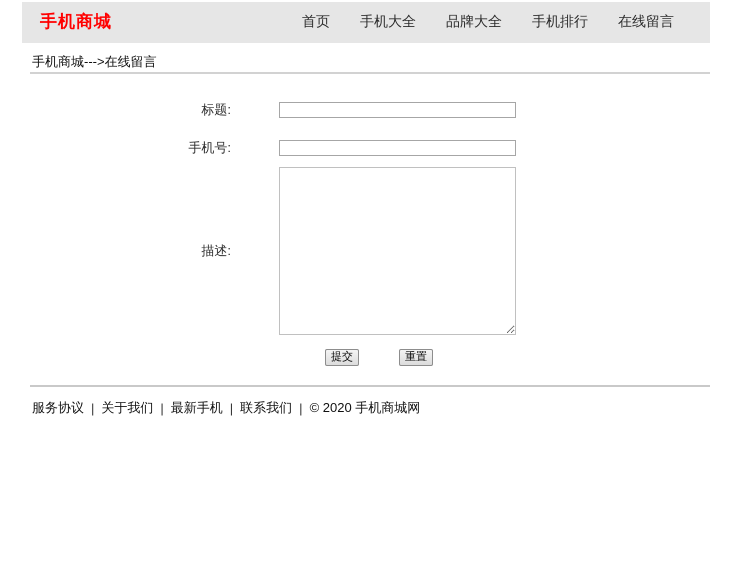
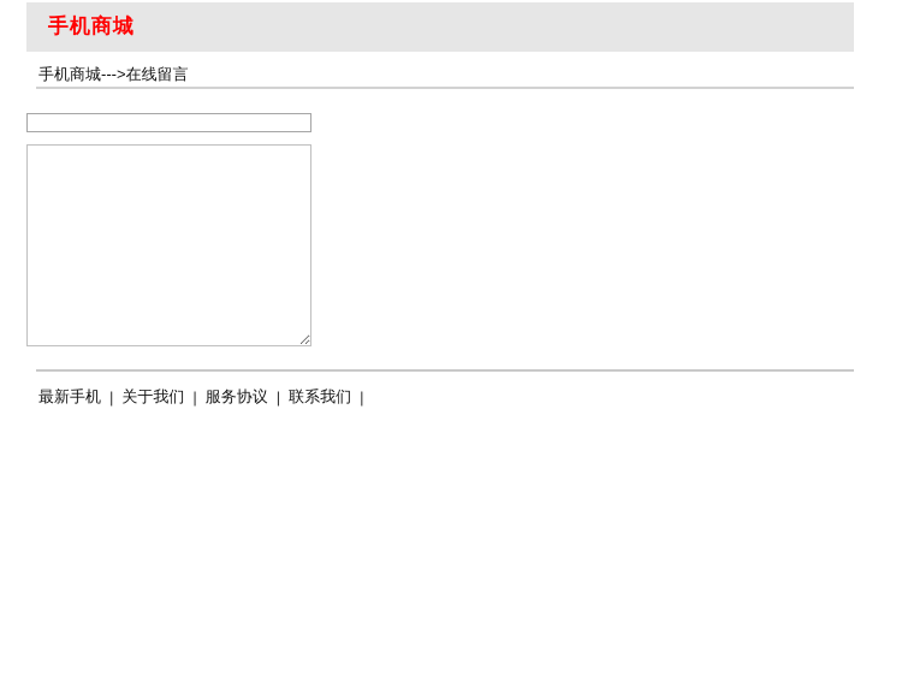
  手机商城
- 首页
- 手机大全
- 品牌大全
- 手机排行
- 在线留言
  手机商城--->在线留言
- 标题:
- 手机号:
- 描述:
- 提交
- 重置
- 服务协议
+ 最新手机
  |
  关于我们
  |
- 最新手机
+ 服务协议
  |
  联系我们
  |
- © 2020 手机商城网
